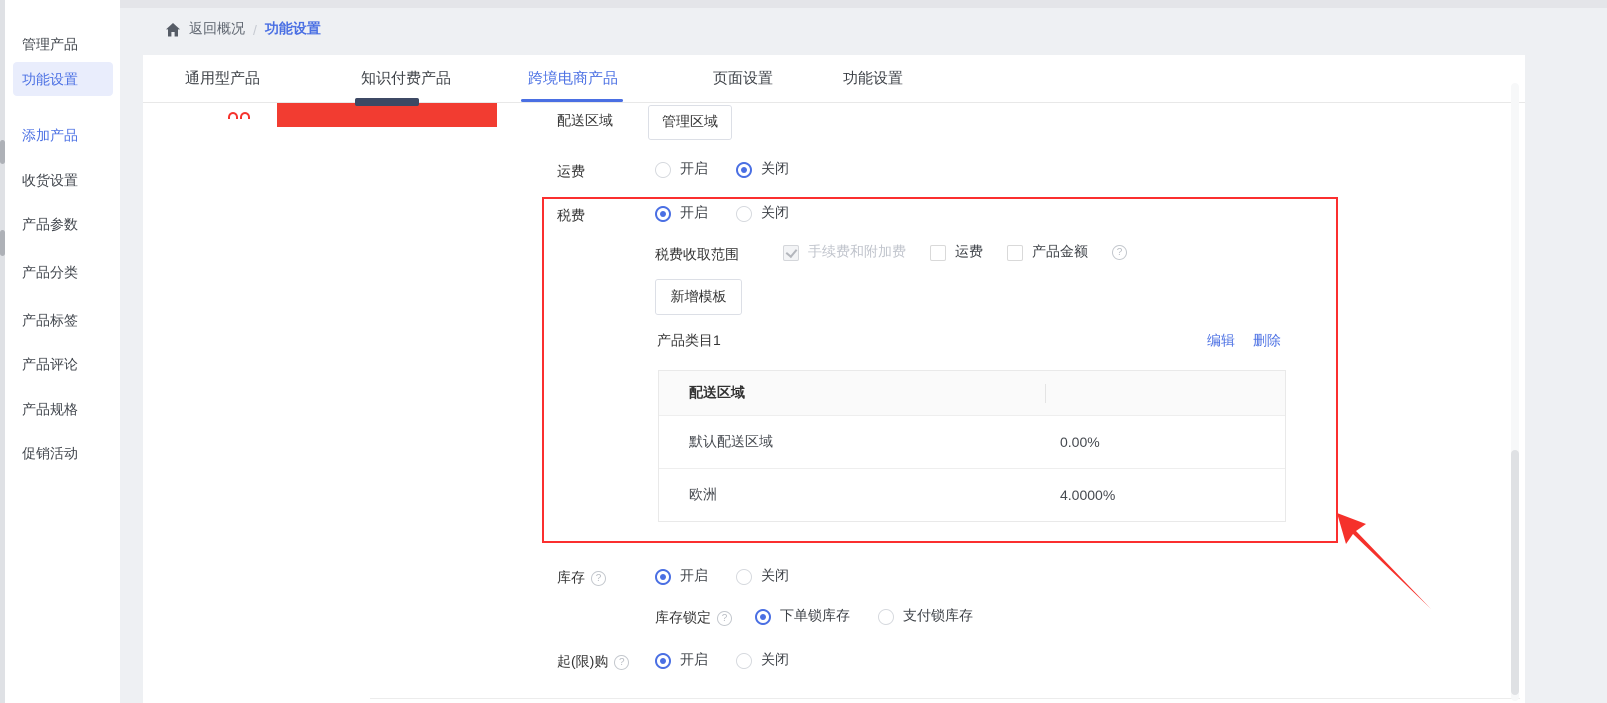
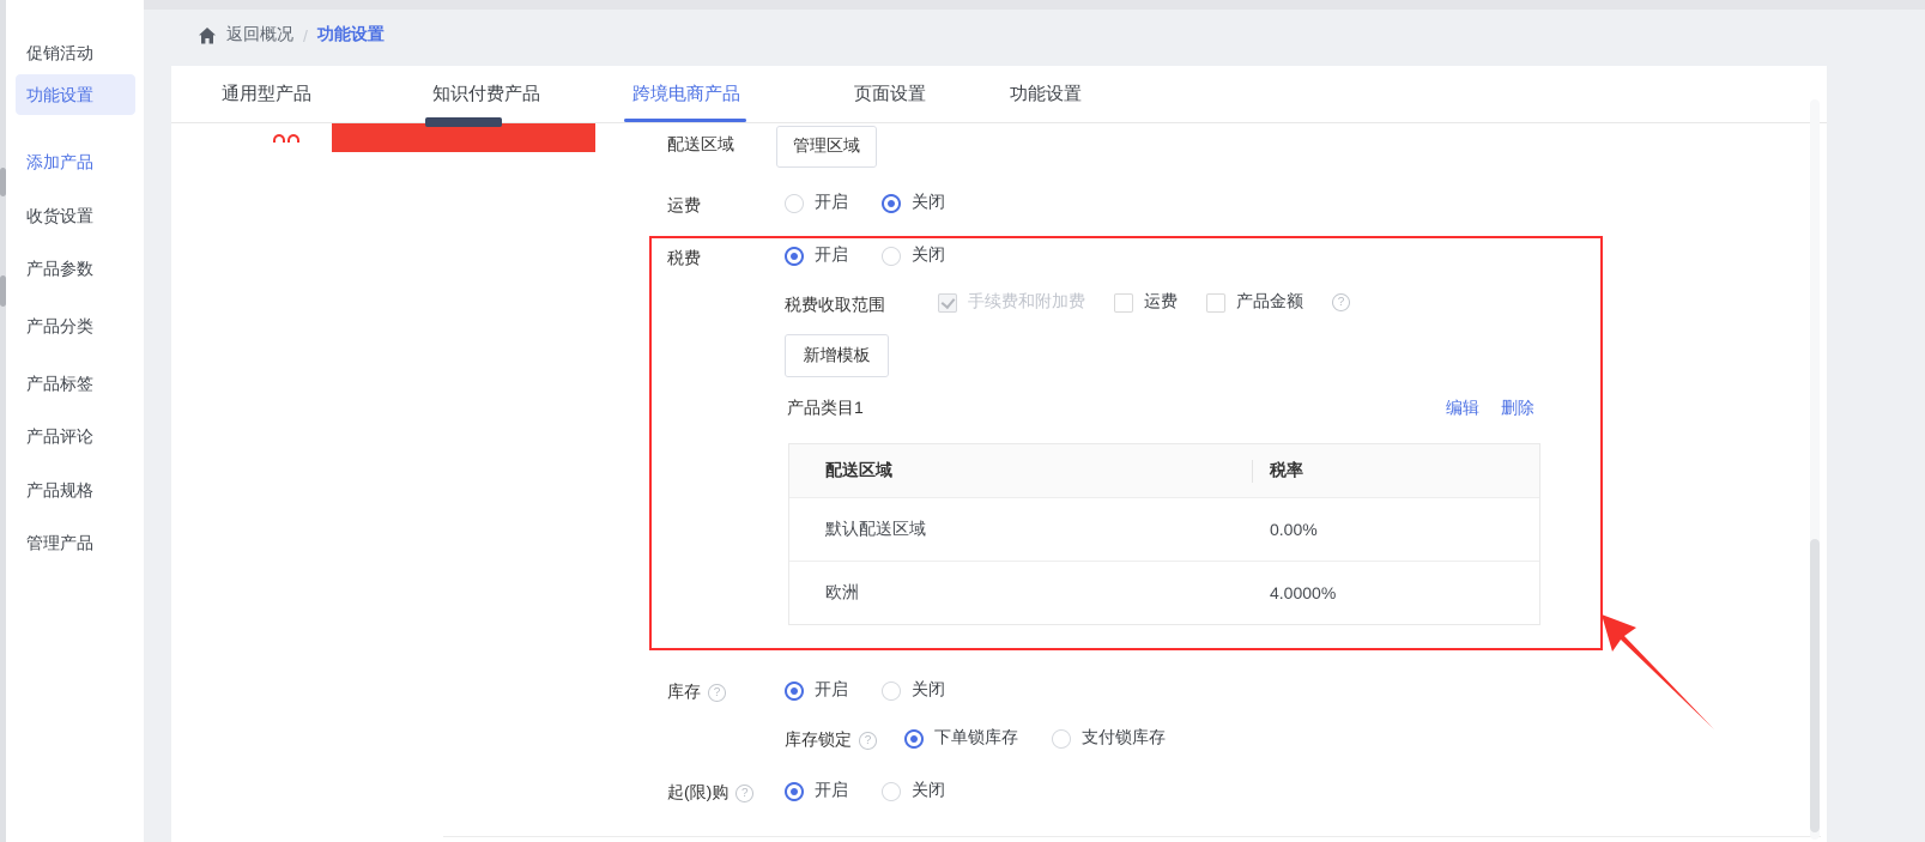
- 管理产品
+ 促销活动
  功能设置
  添加产品
  收货设置
  产品参数
  产品分类
  产品标签
  产品评论
  产品规格
- 促销活动
+ 管理产品
  返回概况
  /
  功能设置
  通用型产品
  知识付费产品
  跨境电商产品
  页面设置
  功能设置
  配送区域
  管理区域
  运费
  开启
  关闭
  税费
  开启
  关闭
  税费收取范围
  手续费和附加费
  运费
  产品金额
  ?
  新增模板
  产品类目1
  编辑
  删除
  配送区域
+ 税率
  默认配送区域
  0.00%
  欧洲
  4.0000%
  库存
  ?
  开启
  关闭
  库存锁定
  ?
  下单锁库存
  支付锁库存
  起(限)购
  ?
  开启
  关闭
